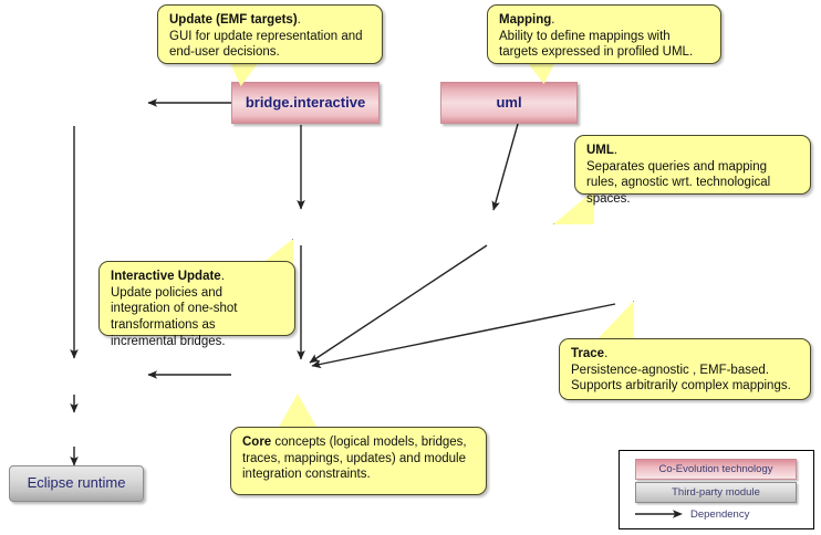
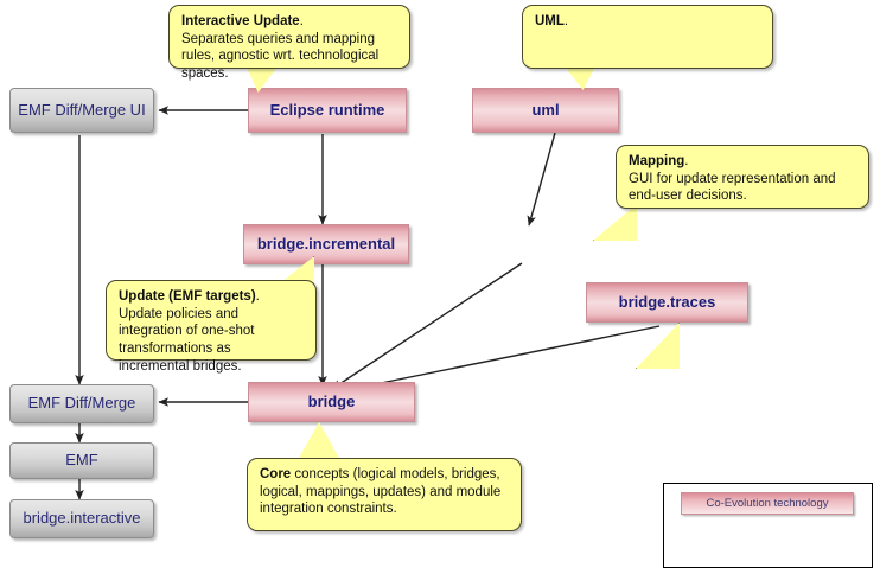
+ EMF Diff/Merge UI
- bridge.interactive
+ Eclipse runtime
  uml
+ bridge.incremental
+ bridge.traces
+ bridge
+ EMF Diff/Merge
+ EMF
- Eclipse runtime
+ bridge.interactive
- Update (EMF targets).
+ Interactive Update.
- GUI for update representation and end-user decisions.
+ Separates queries and mapping rules, agnostic wrt. technological spaces.
- Mapping.
+ UML.
- Ability to define mappings with targets expressed in profiled UML.
- UML.
+ Mapping.
- Separates queries and mapping rules, agnostic wrt. technological spaces.
+ GUI for update representation and end-user decisions.
- Interactive Update.
+ Update (EMF targets).
  Update policies and integration of one-shot transformations as incremental bridges.
- Trace.
- Persistence-agnostic , EMF-based. Supports arbitrarily complex mappings.
- Core concepts (logical models, bridges, traces, mappings, updates) and module integration constraints.
+ Core concepts (logical models, bridges, logical, mappings, updates) and module integration constraints.
  Co-Evolution technology
- Third-party module
- Dependency
